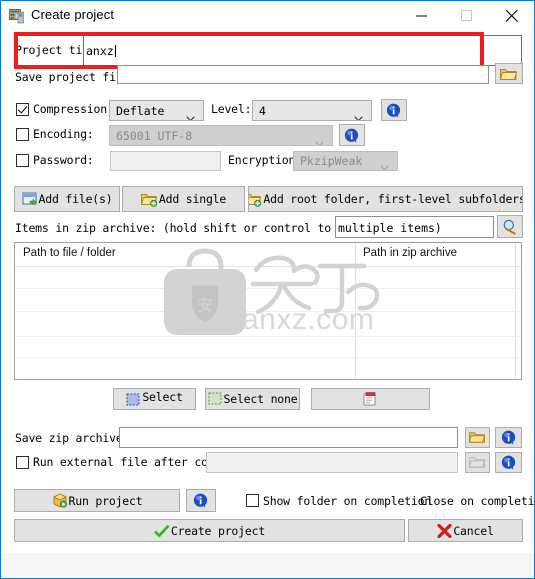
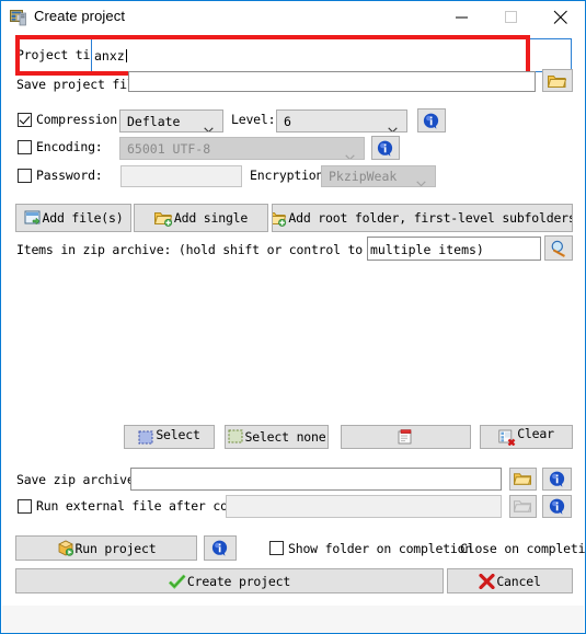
  Create project
  Project ti
  anxz
  Save project fi
  Compression
  Deflate
  Level:
- 4
+ 6
  Encoding:
  65001 UTF-8
  Password:
  Encryption
  PkzipWeak
  Add file(s)
  Add single
  Add root folder, first-level subfolder
  Items in zip archive: (hold shift or control to
  multiple items)
- Path to file / folder
- Path in zip archive
- anxz.com
  Select
  Select none
+ Clear
  Save zip archiv
  Run external file after co
  Run project
  Show folder on completion
  Close on completi
  Create project
  Cancel
